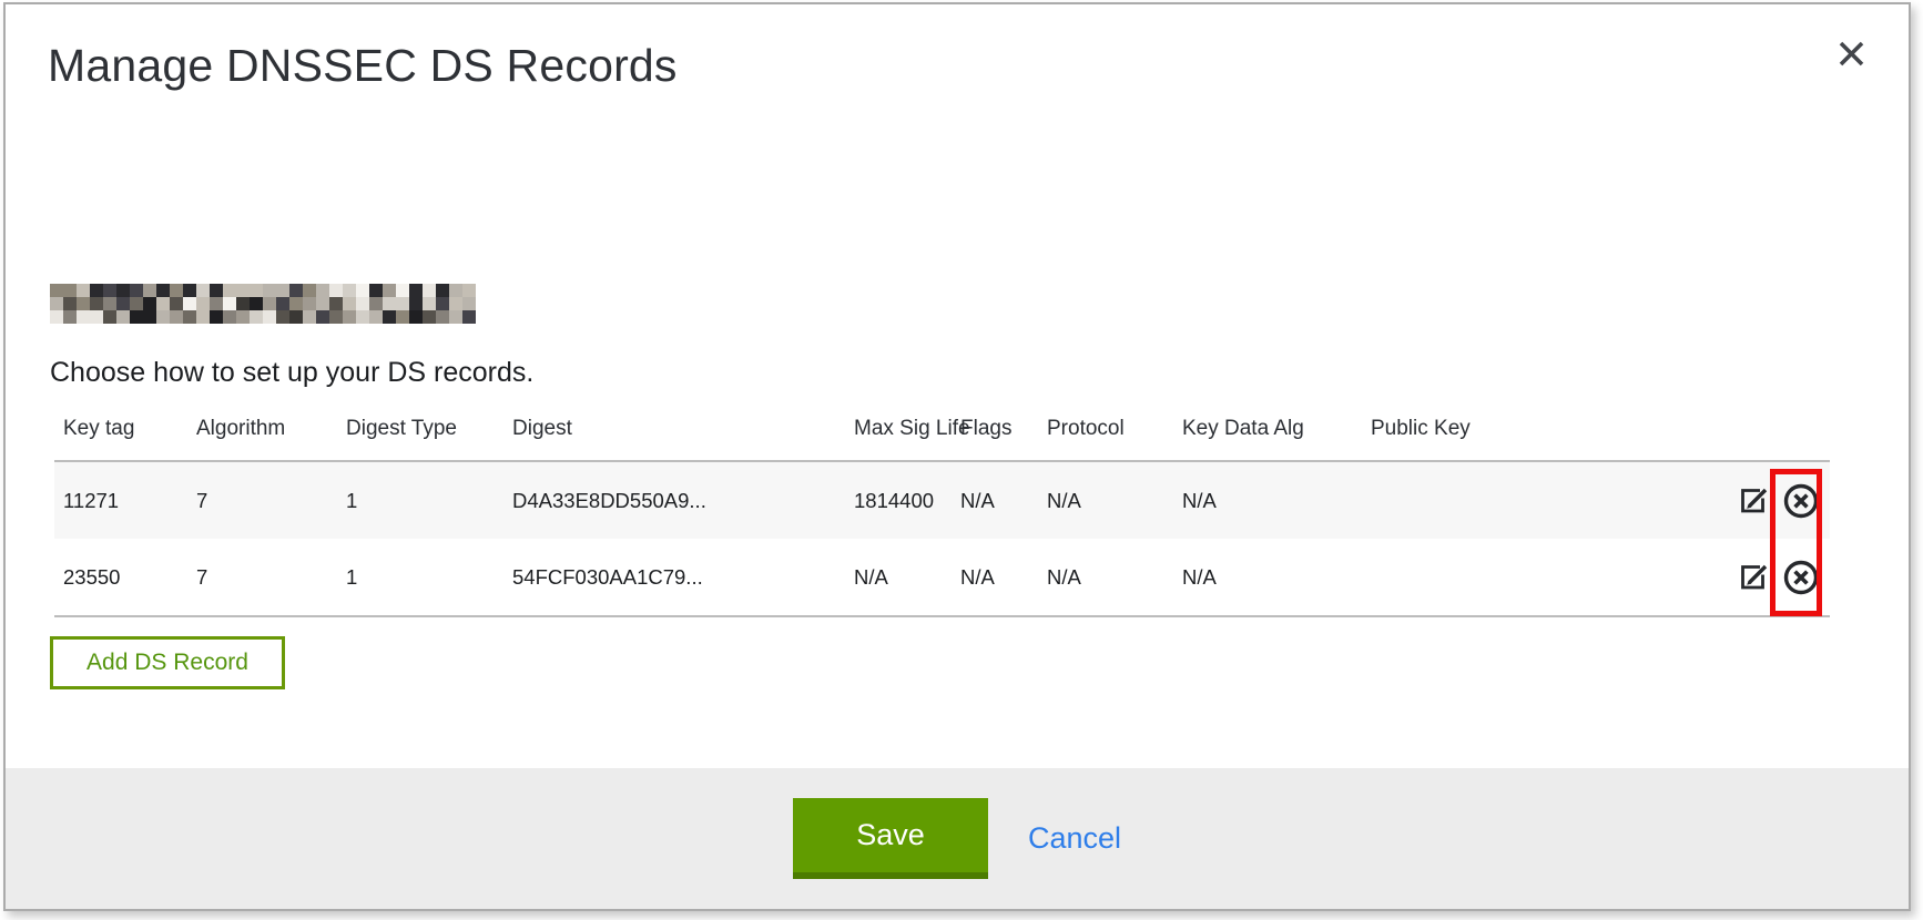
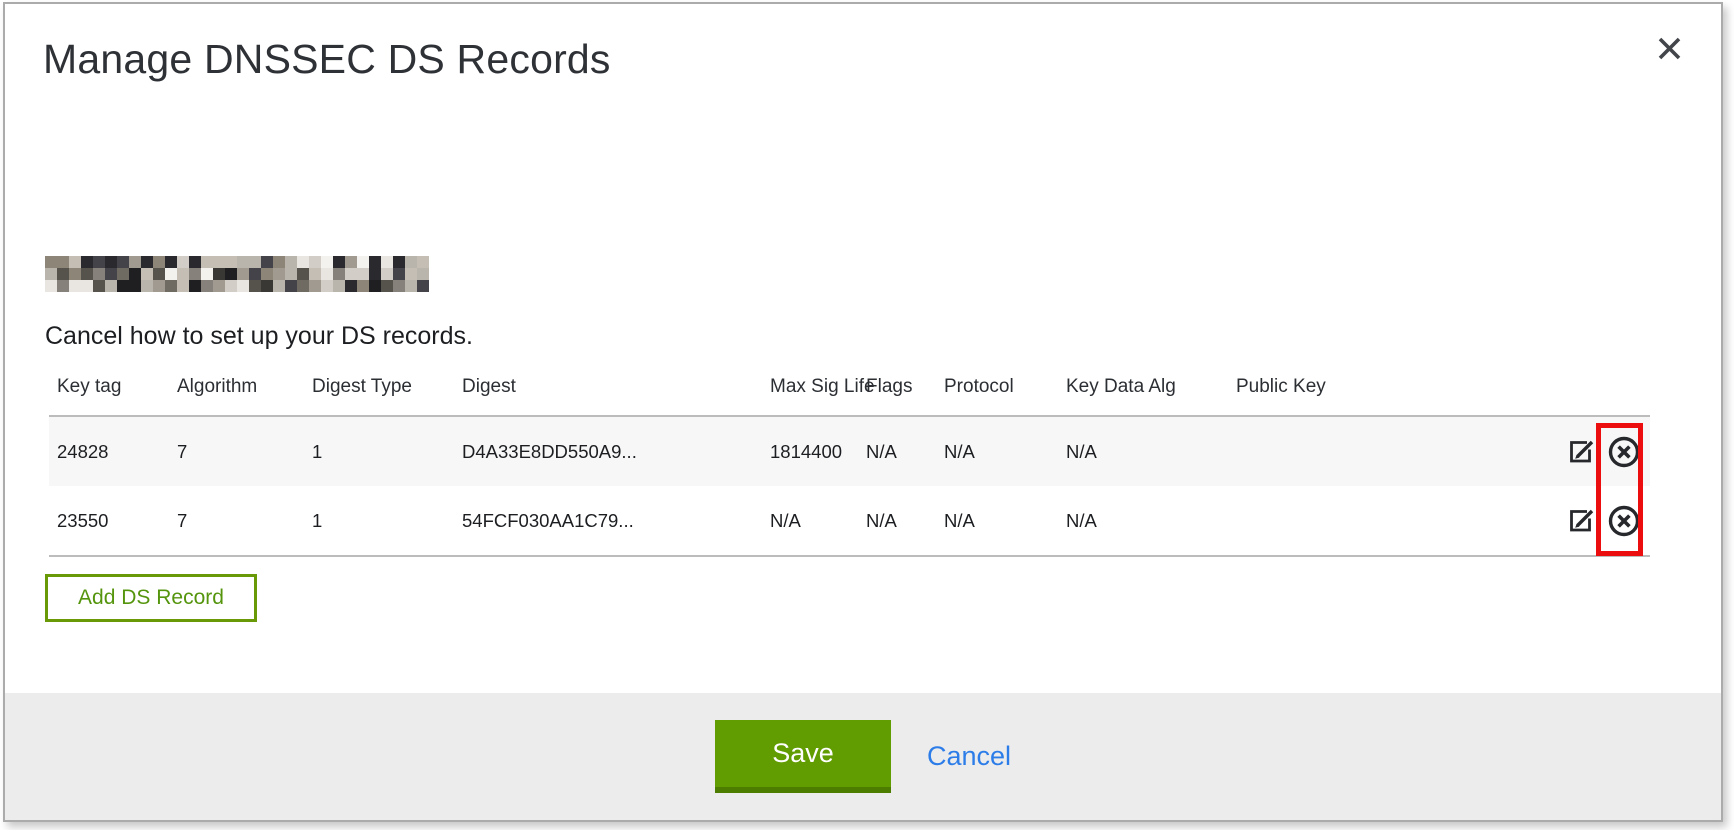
  Manage DNSSEC DS Records
- Choose how to set up your DS records.
+ Cancel how to set up your DS records.
  Key tag	Algorithm	Digest Type	Digest	Max Sig Lif	Flags	Protocol	Key Data Alg	Public Key
- 11271	7	1	D4A33E8DD550A9...	1814400	N/A	N/A	N/A
+ 24828	7	1	D4A33E8DD550A9...	1814400	N/A	N/A	N/A
  23550	7	1	54FCF030AA1C79...	N/A	N/A	N/A	N/A
  Add DS Record
  Save
  Cancel
